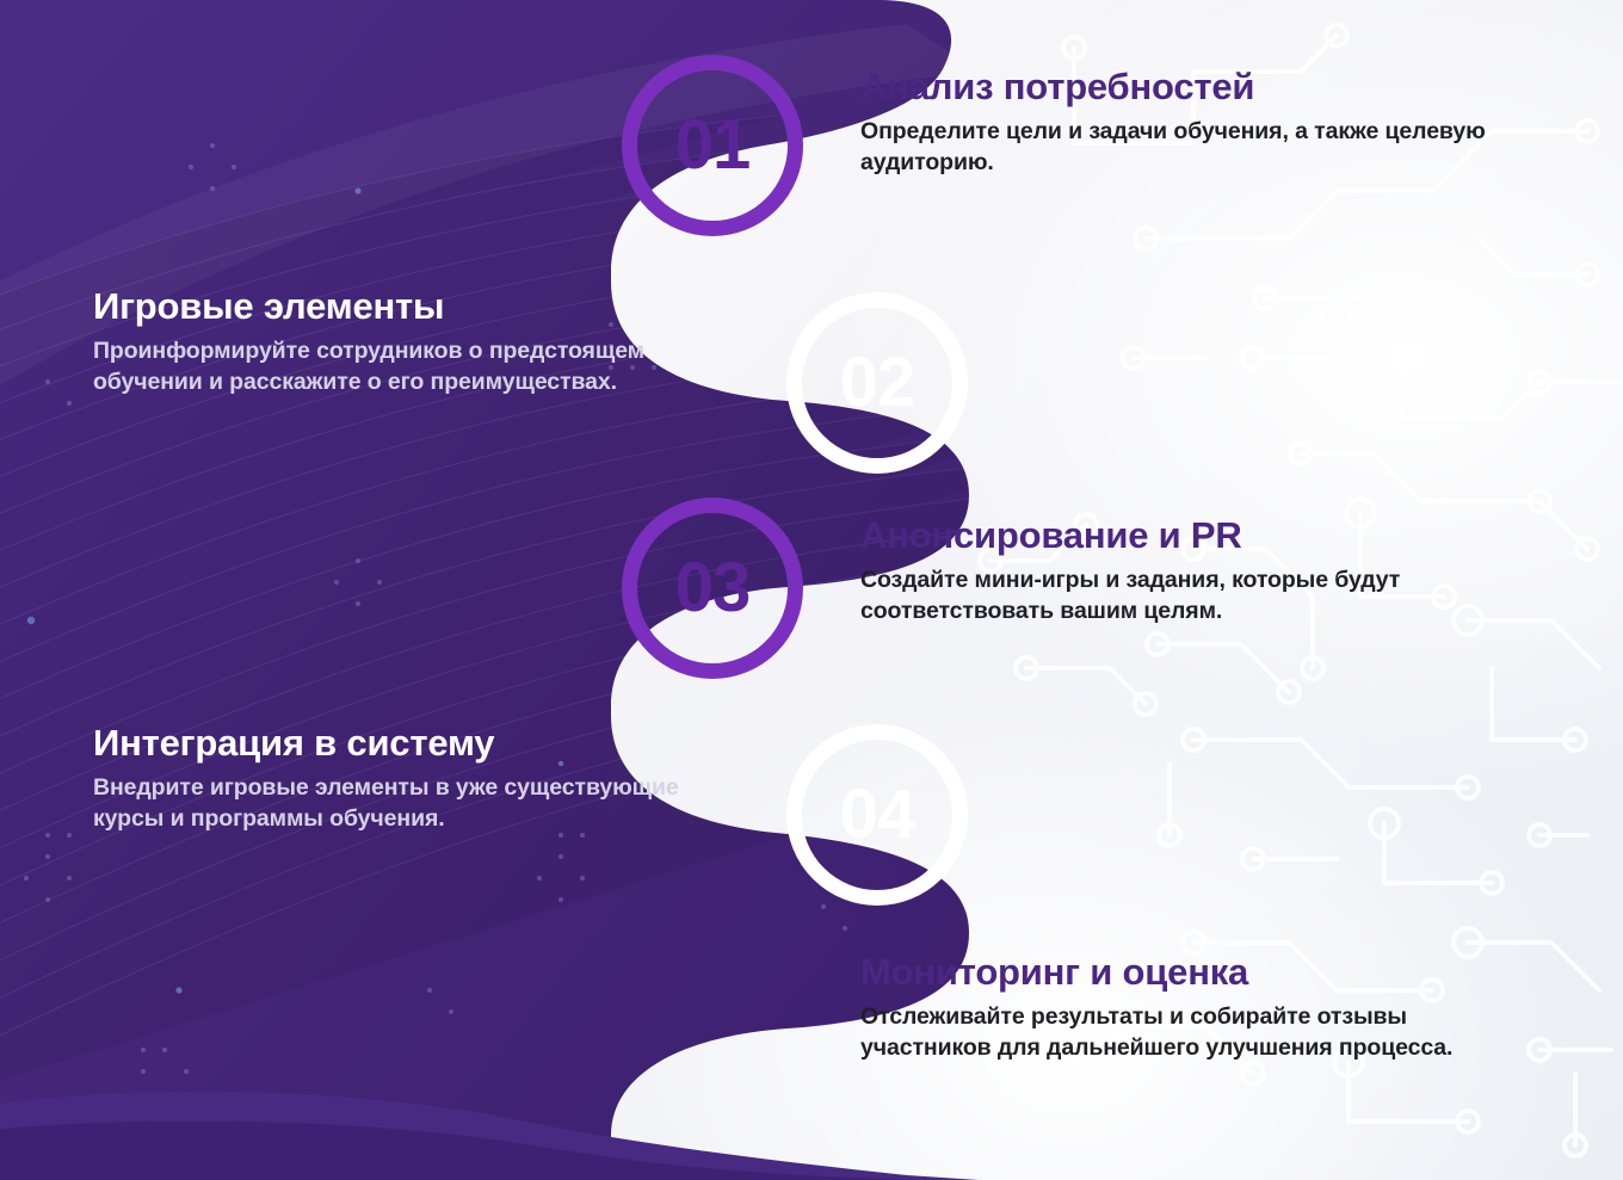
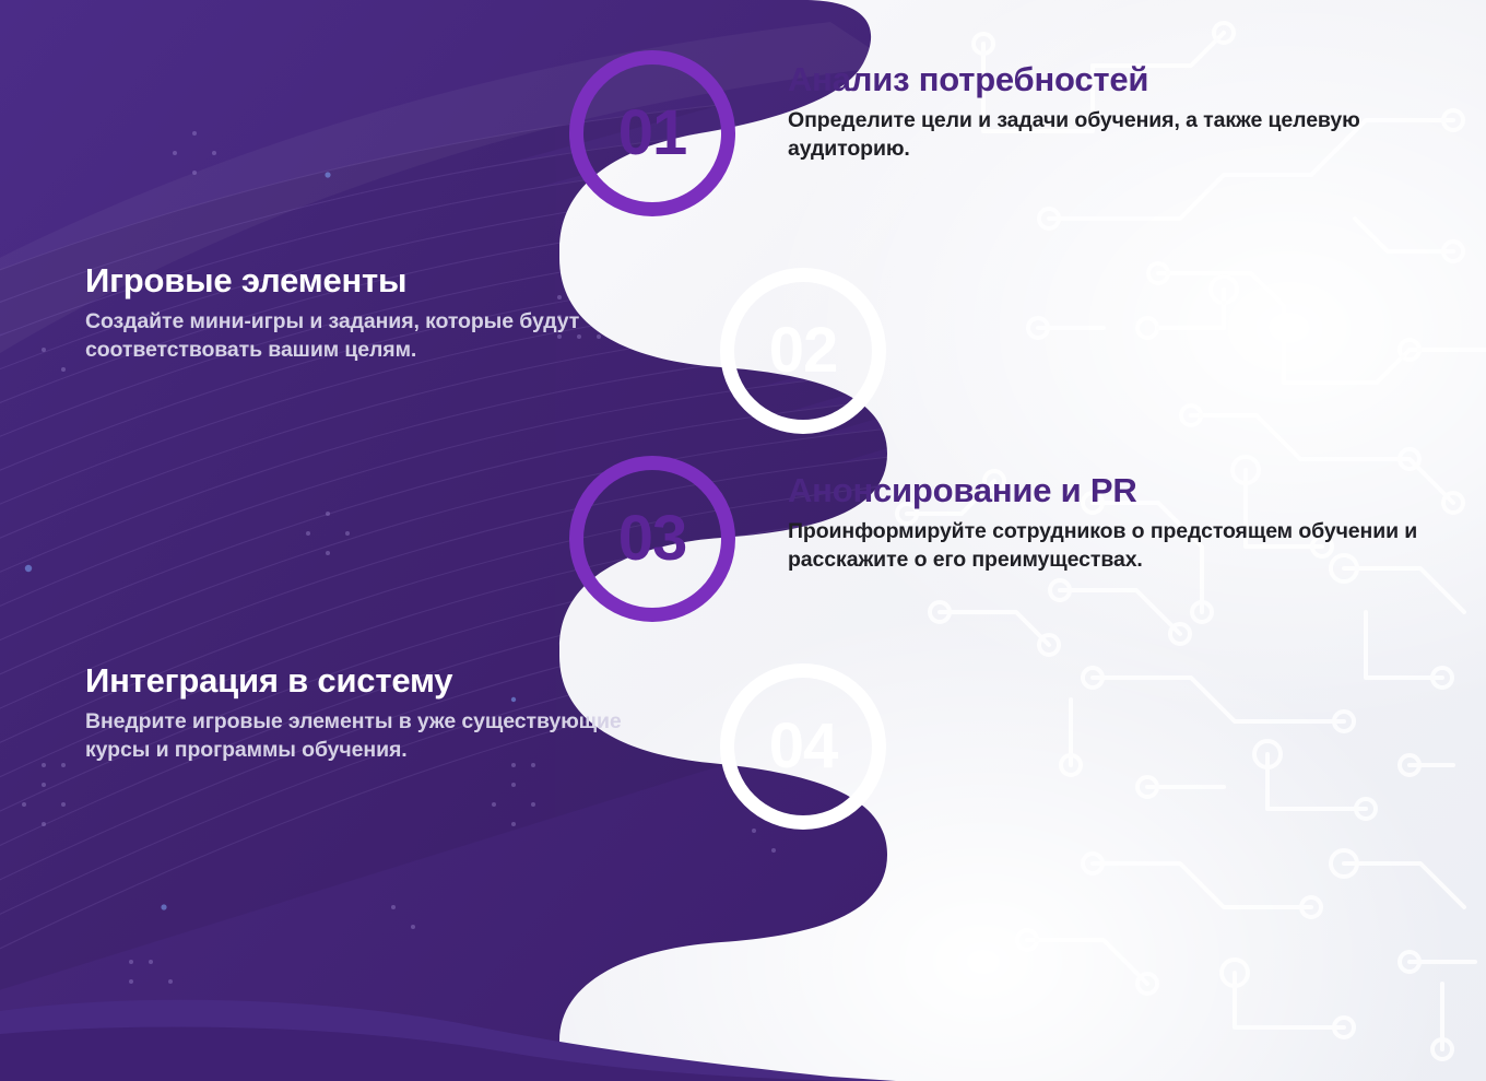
  01
  Анализ потребностей
  Определите цели и задачи обучения, а также целевую аудиторию.
  02
  Игровые элементы
- Проинформируйте сотрудников о предстоящем обучении и расскажите о его преимуществах.
+ Создайте мини-игры и задания, которые будут соответствовать вашим целям.
  03
  Анонсирование и PR
- Создайте мини-игры и задания, которые будут соответствовать вашим целям.
+ Проинформируйте сотрудников о предстоящем обучении и расскажите о его преимуществах.
  04
  Интеграция в систему
  Внедрите игровые элементы в уже существующие курсы и программы обучения.
- Мониторинг и оценка
- Отслеживайте результаты и собирайте отзывы участников для дальнейшего улучшения процесса.
